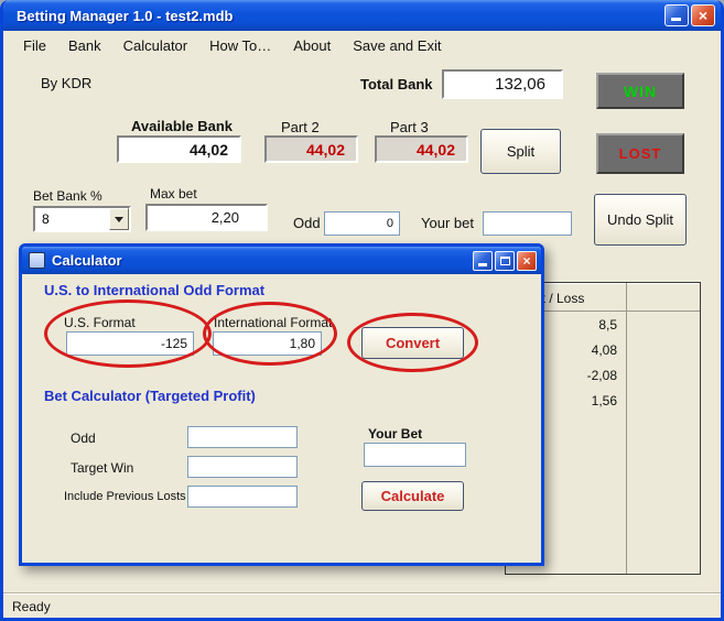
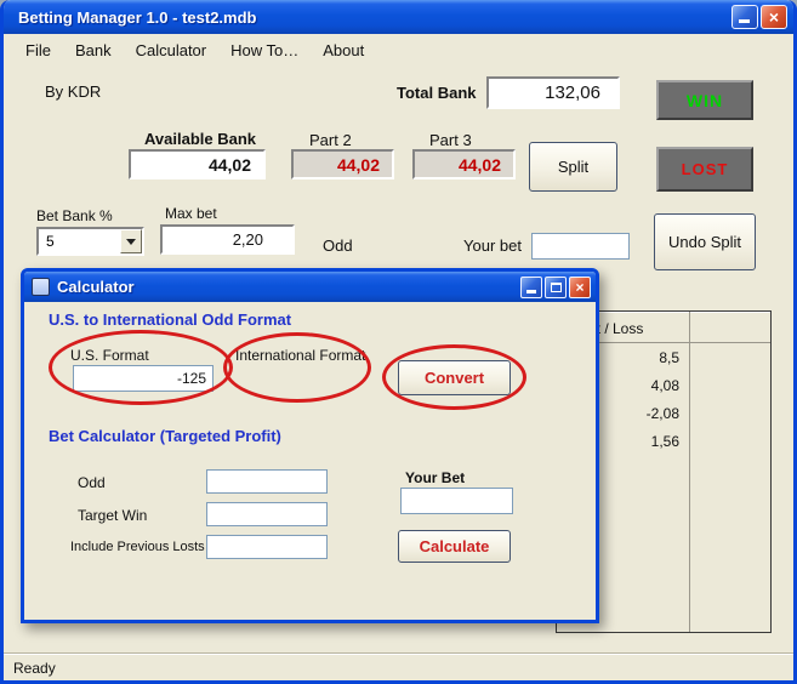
  Betting Manager 1.0 - test2.mdb
  ×
  File
  Bank
  Calculator
  How To…
  About
- Save and Exit
  By KDR
  Total Bank
  132,06
  WIN
  Available Bank
  44,02
  Part 2
  44,02
  Part 3
  44,02
  Split
  LOST
  Bet Bank %
- 8
+ 5
  Max bet
  2,20
  Odd
- 0
  Your bet
  Undo Split
  8,5
  4,08
  -2,08
  1,56
  Calculator
  ×
  U.S. to International Odd Format
  U.S. Format
  -125
  International Format
- 1,80
  Convert
  Bet Calculator (Targeted Profit)
  Odd
  Target Win
  Include Previous Losts
  Your Bet
  Calculate
  Ready
